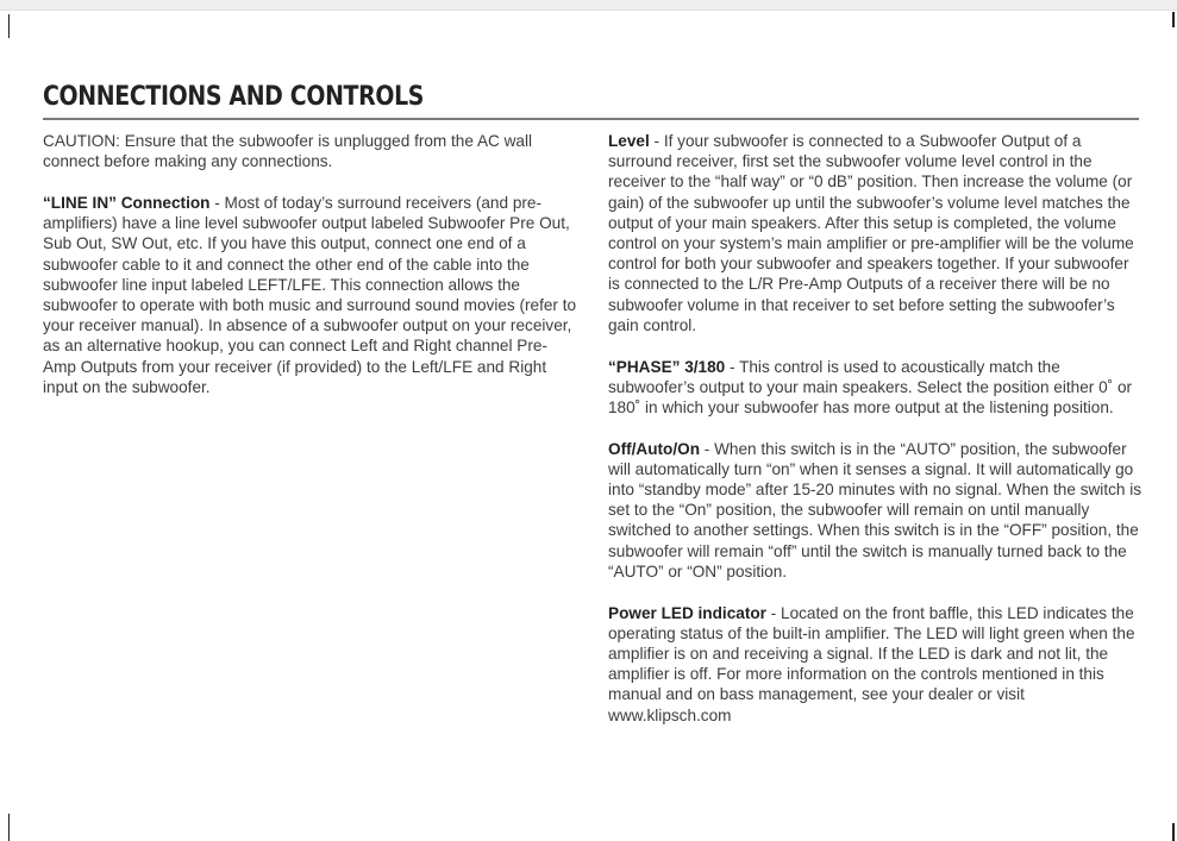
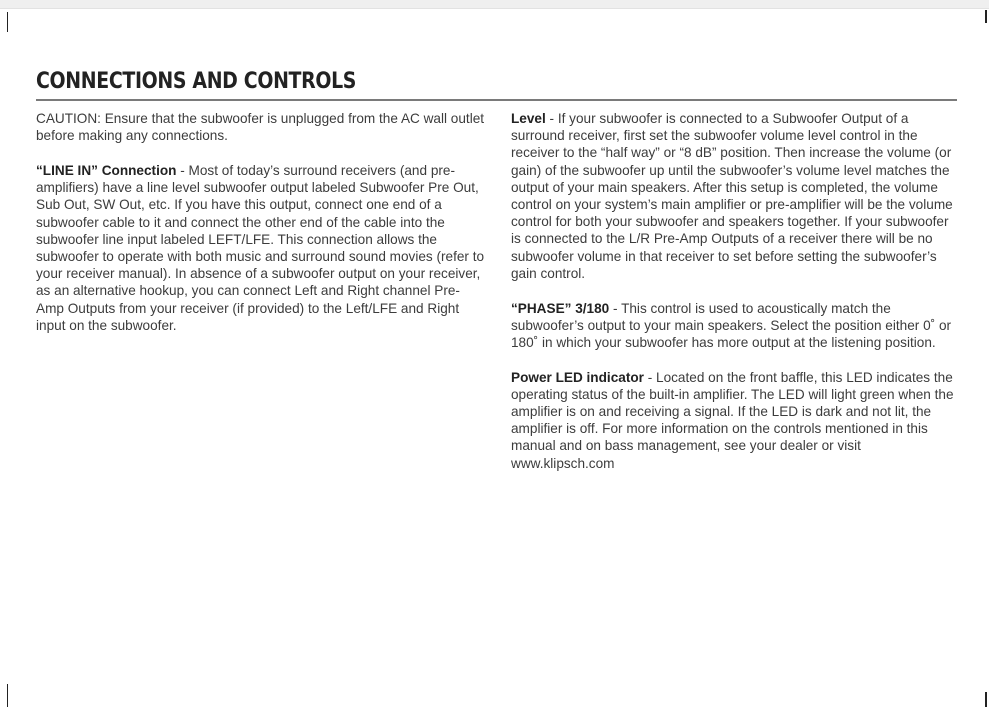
  CONNECTIONS AND CONTROLS
- CAUTION: Ensure that the subwoofer is unplugged from the AC wall connect before making any connections.
+ CAUTION: Ensure that the subwoofer is unplugged from the AC wall outlet before making any connections.
  “LINE IN” Connection - Most of today’s surround receivers (and pre-amplifiers) have a line level subwoofer output labeled Subwoofer Pre Out, Sub Out, SW Out, etc. If you have this output, connect one end of a subwoofer cable to it and connect the other end of the cable into the subwoofer line input labeled LEFT/LFE. This connection allows the subwoofer to operate with both music and surround sound movies (refer to your receiver manual). In absence of a subwoofer output on your receiver, as an alternative hookup, you can connect Left and Right channel Pre-Amp Outputs from your receiver (if provided) to the Left/LFE and Right input on the subwoofer.
- Level - If your subwoofer is connected to a Subwoofer Output of a surround receiver, first set the subwoofer volume level control in the receiver to the “half way” or “0 dB” position. Then increase the volume (or gain) of the subwoofer up until the subwoofer’s volume level matches the output of your main speakers. After this setup is completed, the volume control on your system’s main amplifier or pre-amplifier will be the volume control for both your subwoofer and speakers together. If your subwoofer is connected to the L/R Pre-Amp Outputs of a receiver there will be no subwoofer volume in that receiver to set before setting the subwoofer’s gain control.
+ Level - If your subwoofer is connected to a Subwoofer Output of a surround receiver, first set the subwoofer volume level control in the receiver to the “half way” or “8 dB” position. Then increase the volume (or gain) of the subwoofer up until the subwoofer’s volume level matches the output of your main speakers. After this setup is completed, the volume control on your system’s main amplifier or pre-amplifier will be the volume control for both your subwoofer and speakers together. If your subwoofer is connected to the L/R Pre-Amp Outputs of a receiver there will be no subwoofer volume in that receiver to set before setting the subwoofer’s gain control.
  “PHASE” 3/180 - This control is used to acoustically match the subwoofer’s output to your main speakers. Select the position either 0˚ or 180˚ in which your subwoofer has more output at the listening position.
- Off/Auto/On - When this switch is in the “AUTO” position, the subwoofer will automatically turn “on” when it senses a signal. It will automatically go into “standby mode” after 15-20 minutes with no signal. When the switch is set to the “On” position, the subwoofer will remain on until manually switched to another settings. When this switch is in the “OFF” position, the subwoofer will remain “off” until the switch is manually turned back to the “AUTO” or “ON” position.
  Power LED indicator - Located on the front baffle, this LED indicates the operating status of the built-in amplifier. The LED will light green when the amplifier is on and receiving a signal. If the LED is dark and not lit, the amplifier is off. For more information on the controls mentioned in this manual and on bass management, see your dealer or visit www.klipsch.com
